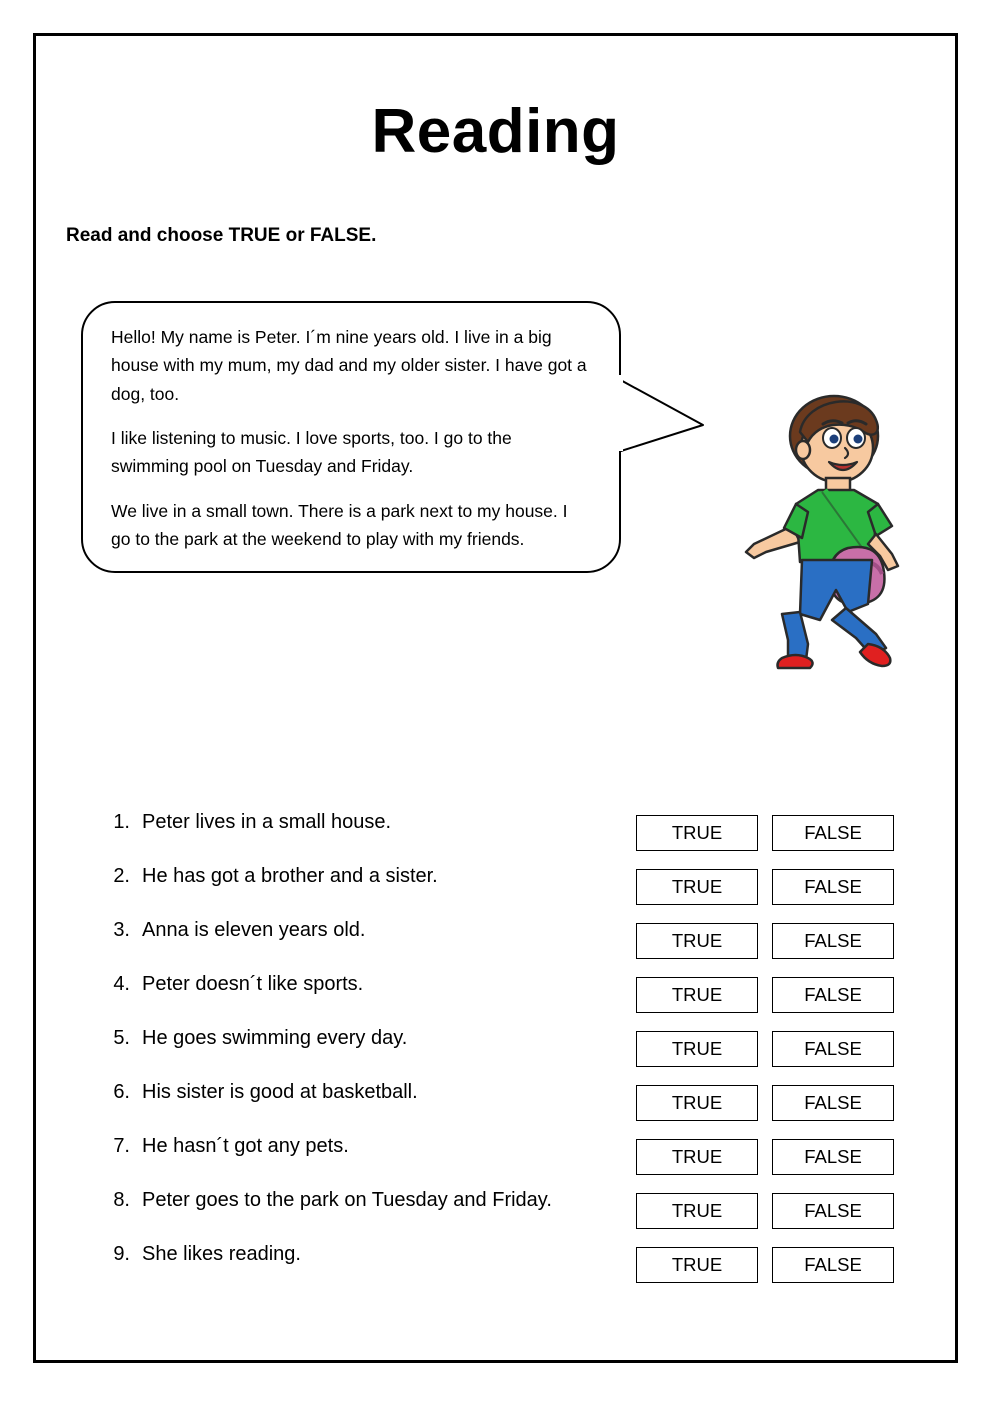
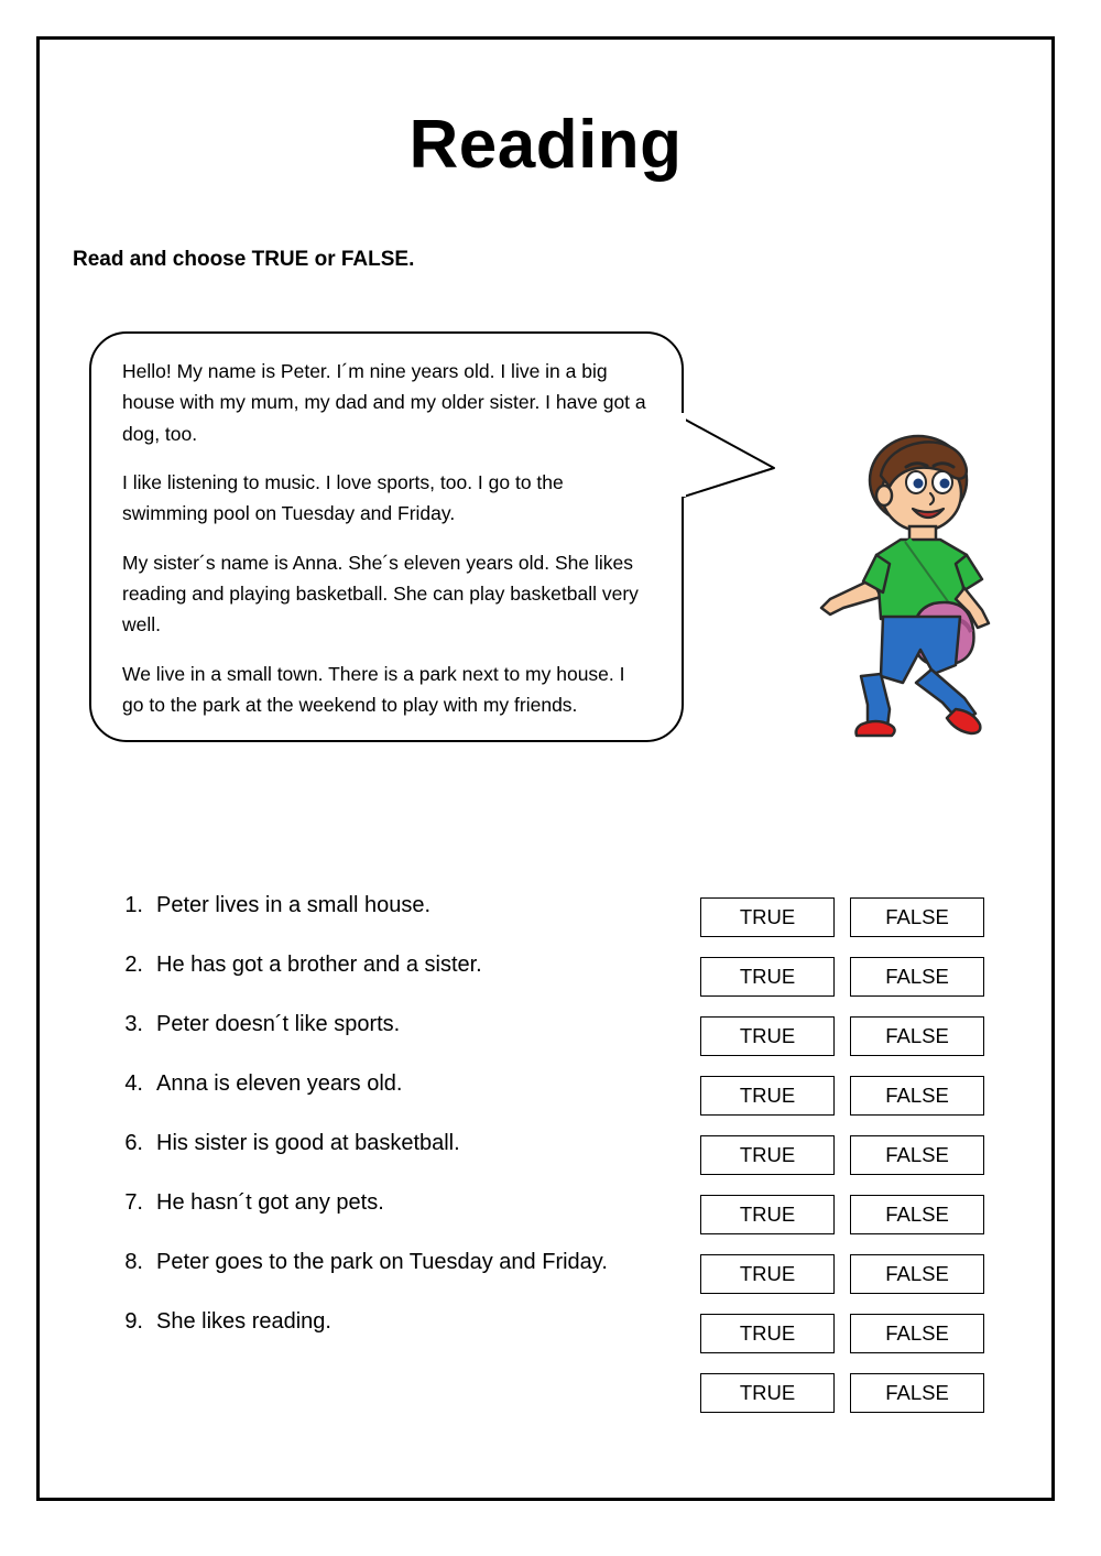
  Reading
  Read and choose TRUE or FALSE.
  Hello! My name is Peter. I´m nine years old. I live in a big house with my mum, my dad and my older sister. I have got a dog, too.
  I like listening to music. I love sports, too. I go to the swimming pool on Tuesday and Friday.
+ My sister´s name is Anna. She´s eleven years old. She likes reading and playing basketball. She can play basketball very well.
  We live in a small town. There is a park next to my house. I go to the park at the weekend to play with my friends.
  1.
  Peter lives in a small house.
  2.
  He has got a brother and a sister.
  3.
- Anna is eleven years old.
+ Peter doesn´t like sports.
  4.
- Peter doesn´t like sports.
+ Anna is eleven years old.
- 5.
- He goes swimming every day.
  6.
  His sister is good at basketball.
  7.
  He hasn´t got any pets.
  8.
  Peter goes to the park on Tuesday and Friday.
  9.
  She likes reading.
  TRUE
  FALSE
  TRUE
  FALSE
  TRUE
  FALSE
  TRUE
  FALSE
  TRUE
  FALSE
  TRUE
  FALSE
  TRUE
  FALSE
  TRUE
  FALSE
  TRUE
  FALSE
